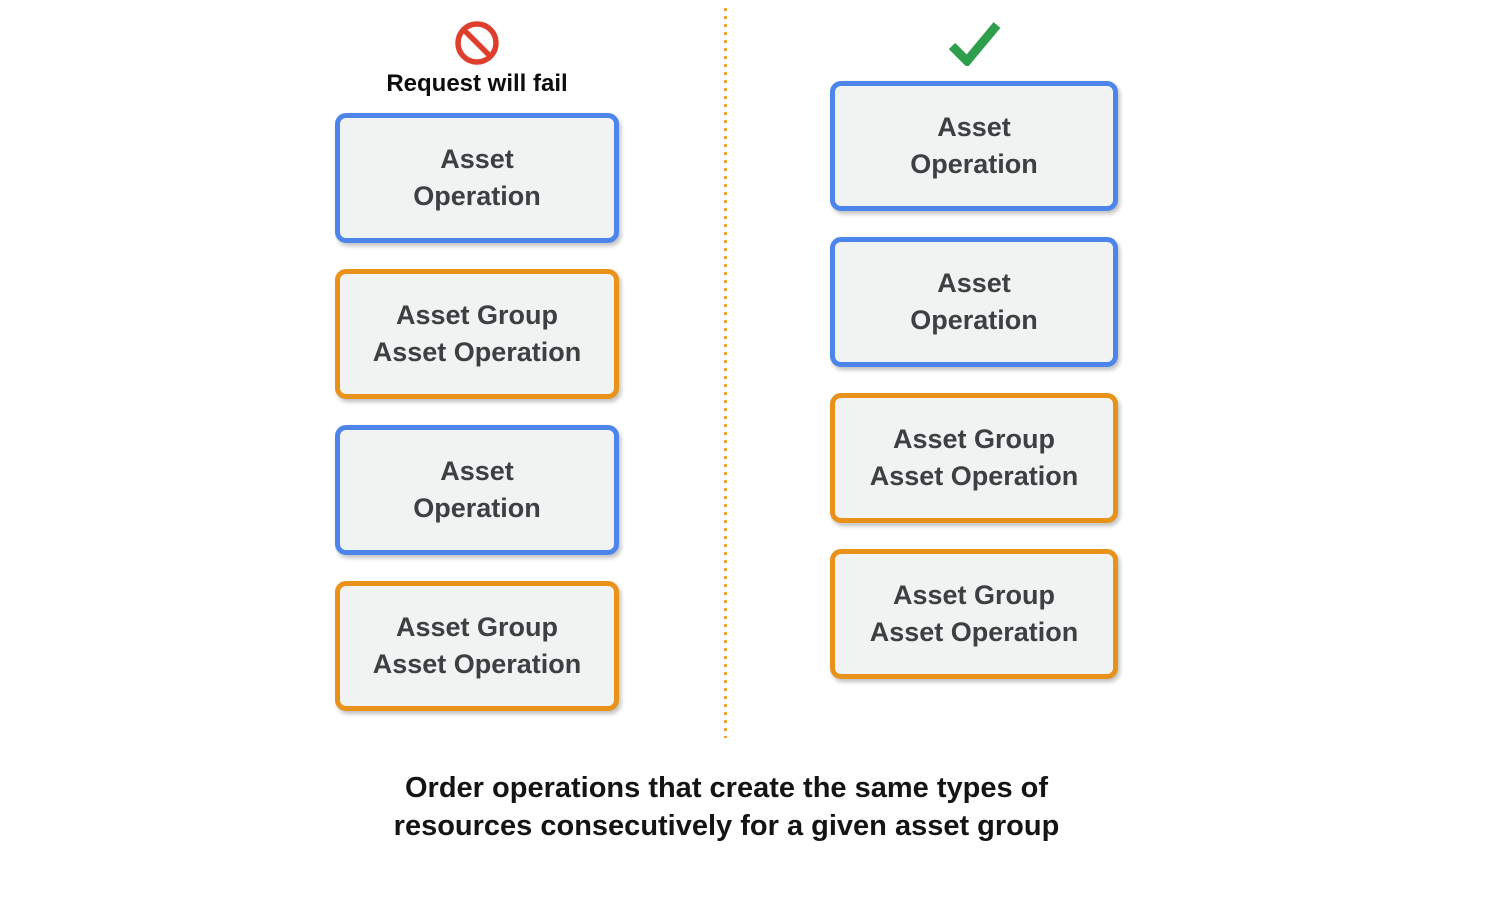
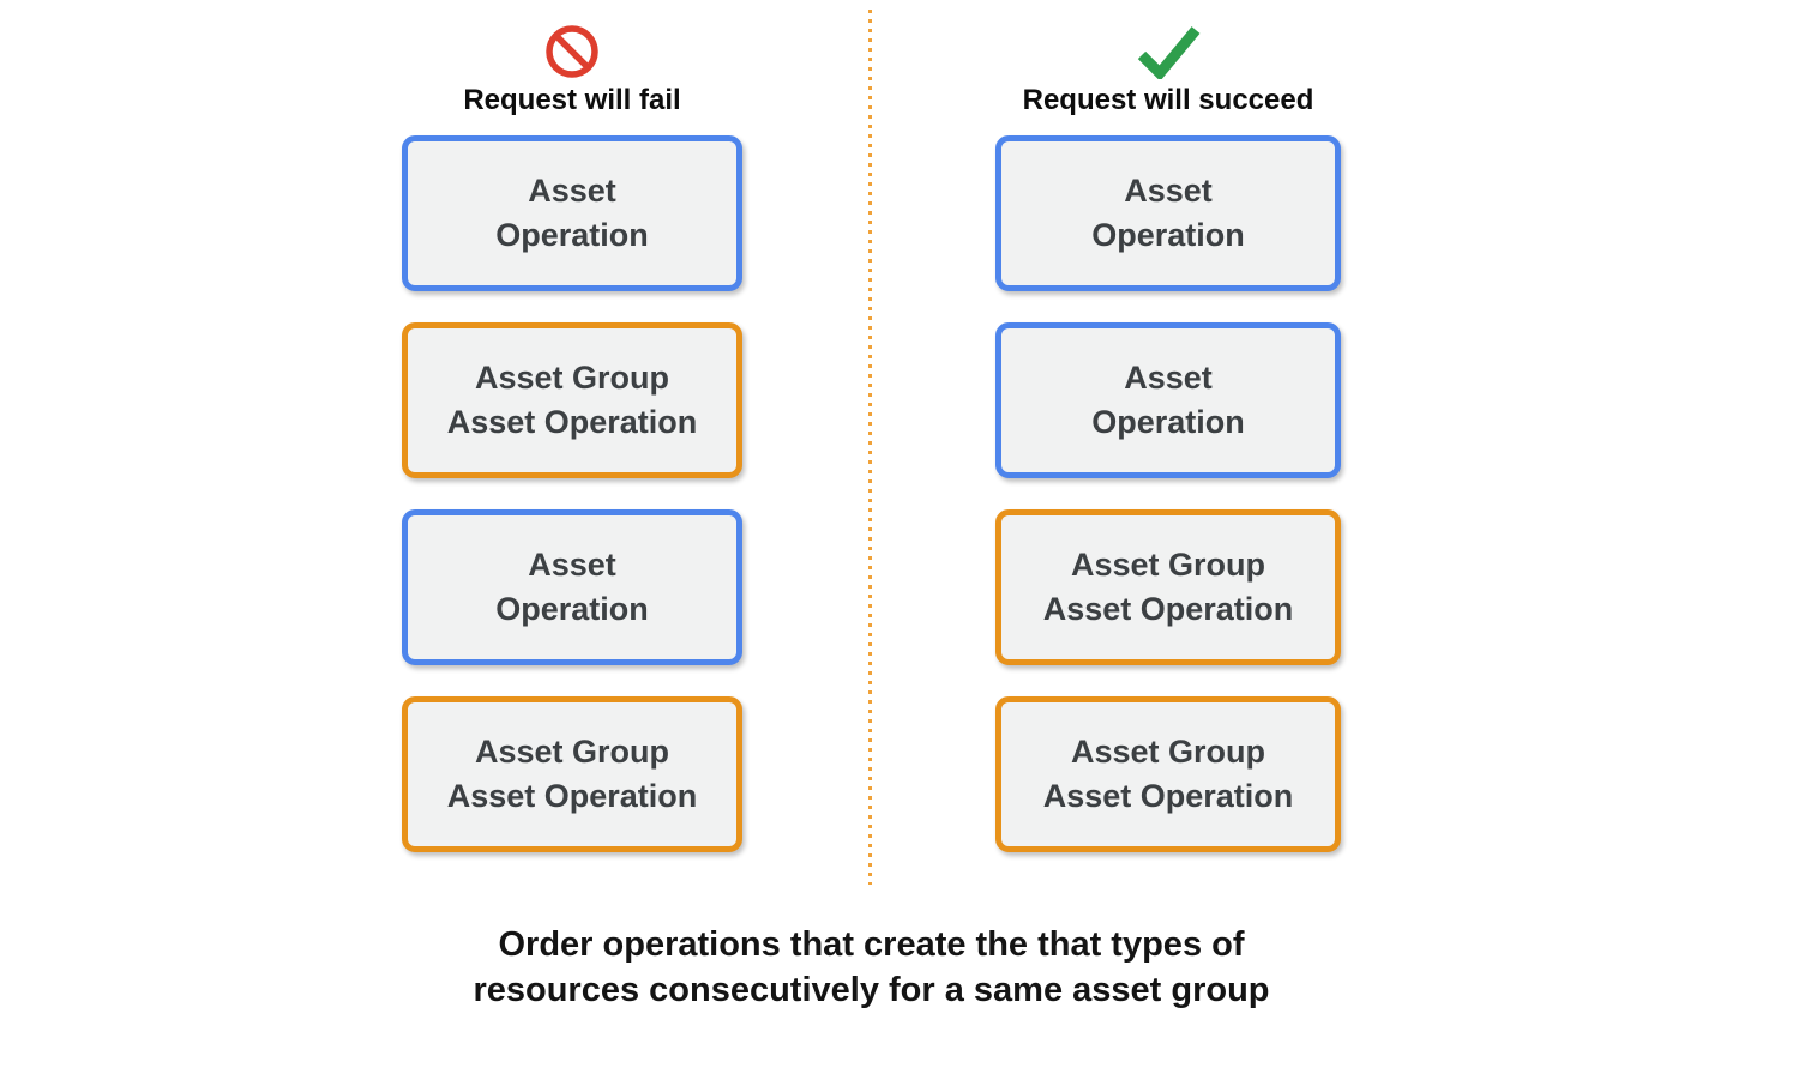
  Request will fail
  Asset
  Operation
  Asset Group
  Asset Operation
  Asset
  Operation
  Asset Group
  Asset Operation
+ Request will succeed
  Asset
  Operation
  Asset
  Operation
  Asset Group
  Asset Operation
  Asset Group
  Asset Operation
- Order operations that create the same types of
+ Order operations that create the that types of
- resources consecutively for a given asset group
+ resources consecutively for a same asset group
